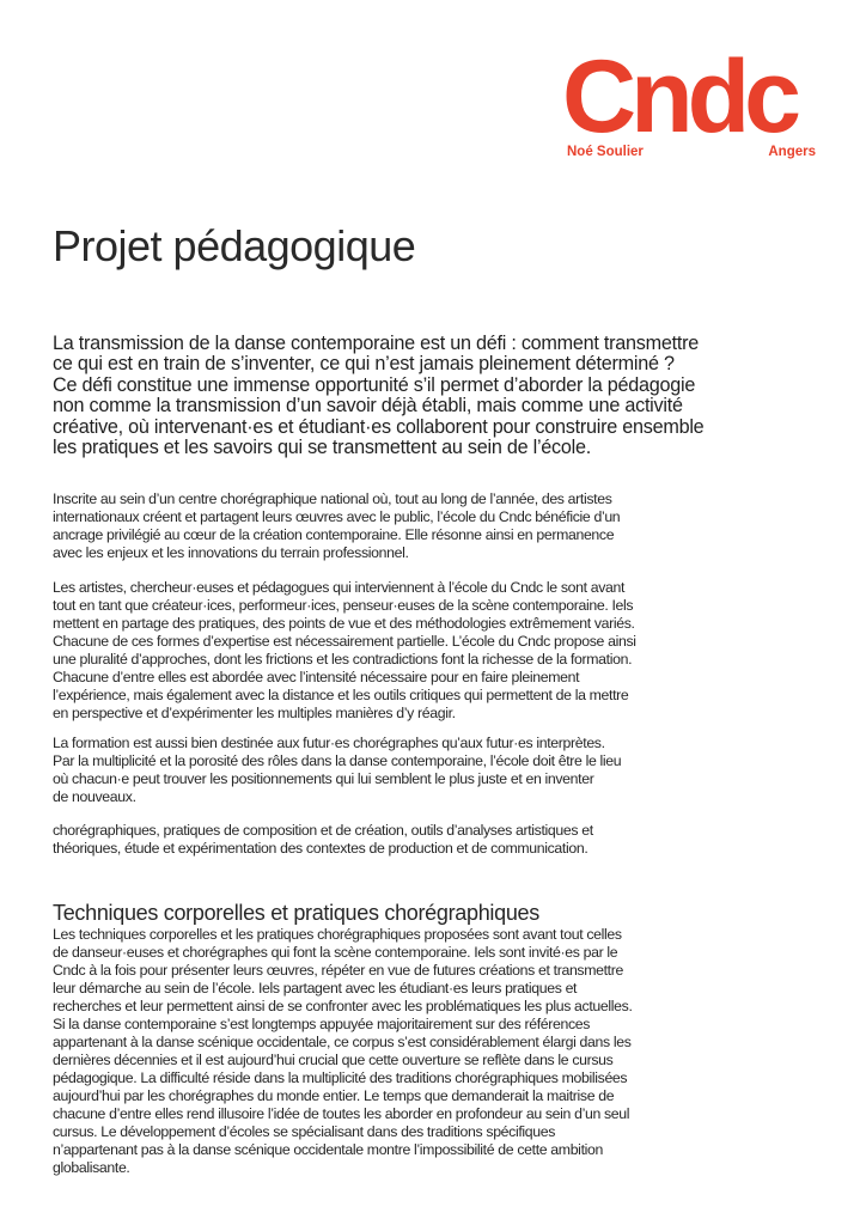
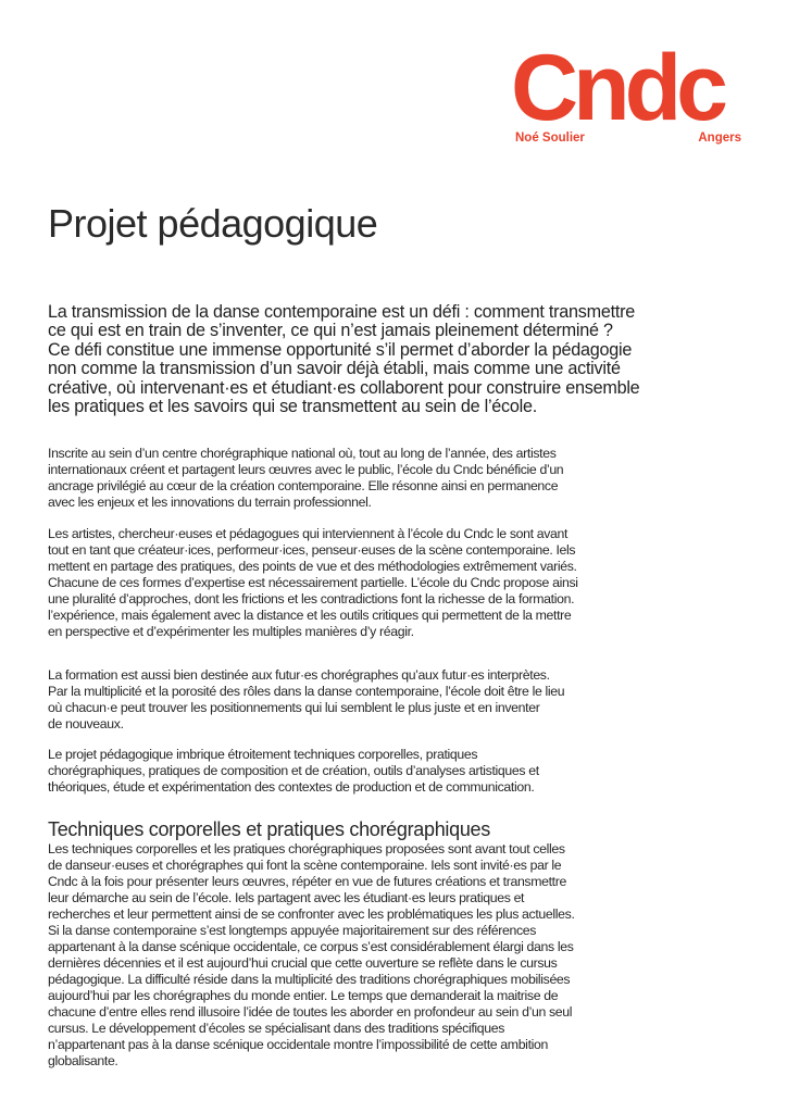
  Cndc
  Noé Soulier
  Angers
  Projet pédagogique
  La transmission de la danse contemporaine est un défi : comment transmettre
  ce qui est en train de s’inventer, ce qui n’est jamais pleinement déterminé ?
  Ce défi constitue une immense opportunité s’il permet d’aborder la pédagogie
  non comme la transmission d’un savoir déjà établi, mais comme une activité
  créative, où intervenant·es et étudiant·es collaborent pour construire ensemble
  les pratiques et les savoirs qui se transmettent au sein de l’école.
  Inscrite au sein d’un centre chorégraphique national où, tout au long de l’année, des artistes
  internationaux créent et partagent leurs œuvres avec le public, l’école du Cndc bénéficie d’un
  ancrage privilégié au cœur de la création contemporaine. Elle résonne ainsi en permanence
  avec les enjeux et les innovations du terrain professionnel.
  Les artistes, chercheur·euses et pédagogues qui interviennent à l’école du Cndc le sont avant
  tout en tant que créateur·ices, performeur·ices, penseur·euses de la scène contemporaine. Iels
  mettent en partage des pratiques, des points de vue et des méthodologies extrêmement variés.
  Chacune de ces formes d’expertise est nécessairement partielle. L’école du Cndc propose ainsi
  une pluralité d’approches, dont les frictions et les contradictions font la richesse de la formation.
- Chacune d’entre elles est abordée avec l’intensité nécessaire pour en faire pleinement
  l’expérience, mais également avec la distance et les outils critiques qui permettent de la mettre
  en perspective et d’expérimenter les multiples manières d’y réagir.
  La formation est aussi bien destinée aux futur·es chorégraphes qu’aux futur·es interprètes.
  Par la multiplicité et la porosité des rôles dans la danse contemporaine, l’école doit être le lieu
  où chacun·e peut trouver les positionnements qui lui semblent le plus juste et en inventer
  de nouveaux.
+ Le projet pédagogique imbrique étroitement techniques corporelles, pratiques
  chorégraphiques, pratiques de composition et de création, outils d’analyses artistiques et
  théoriques, étude et expérimentation des contextes de production et de communication.
  Techniques corporelles et pratiques chorégraphiques
  Les techniques corporelles et les pratiques chorégraphiques proposées sont avant tout celles
  de danseur·euses et chorégraphes qui font la scène contemporaine. Iels sont invité·es par le
  Cndc à la fois pour présenter leurs œuvres, répéter en vue de futures créations et transmettre
  leur démarche au sein de l’école. Iels partagent avec les étudiant·es leurs pratiques et
  recherches et leur permettent ainsi de se confronter avec les problématiques les plus actuelles.
  Si la danse contemporaine s’est longtemps appuyée majoritairement sur des références
  appartenant à la danse scénique occidentale, ce corpus s’est considérablement élargi dans les
  dernières décennies et il est aujourd’hui crucial que cette ouverture se reflète dans le cursus
  pédagogique. La difficulté réside dans la multiplicité des traditions chorégraphiques mobilisées
  aujourd’hui par les chorégraphes du monde entier. Le temps que demanderait la maitrise de
  chacune d’entre elles rend illusoire l’idée de toutes les aborder en profondeur au sein d’un seul
  cursus. Le développement d’écoles se spécialisant dans des traditions spécifiques
  n’appartenant pas à la danse scénique occidentale montre l’impossibilité de cette ambition
  globalisante.
